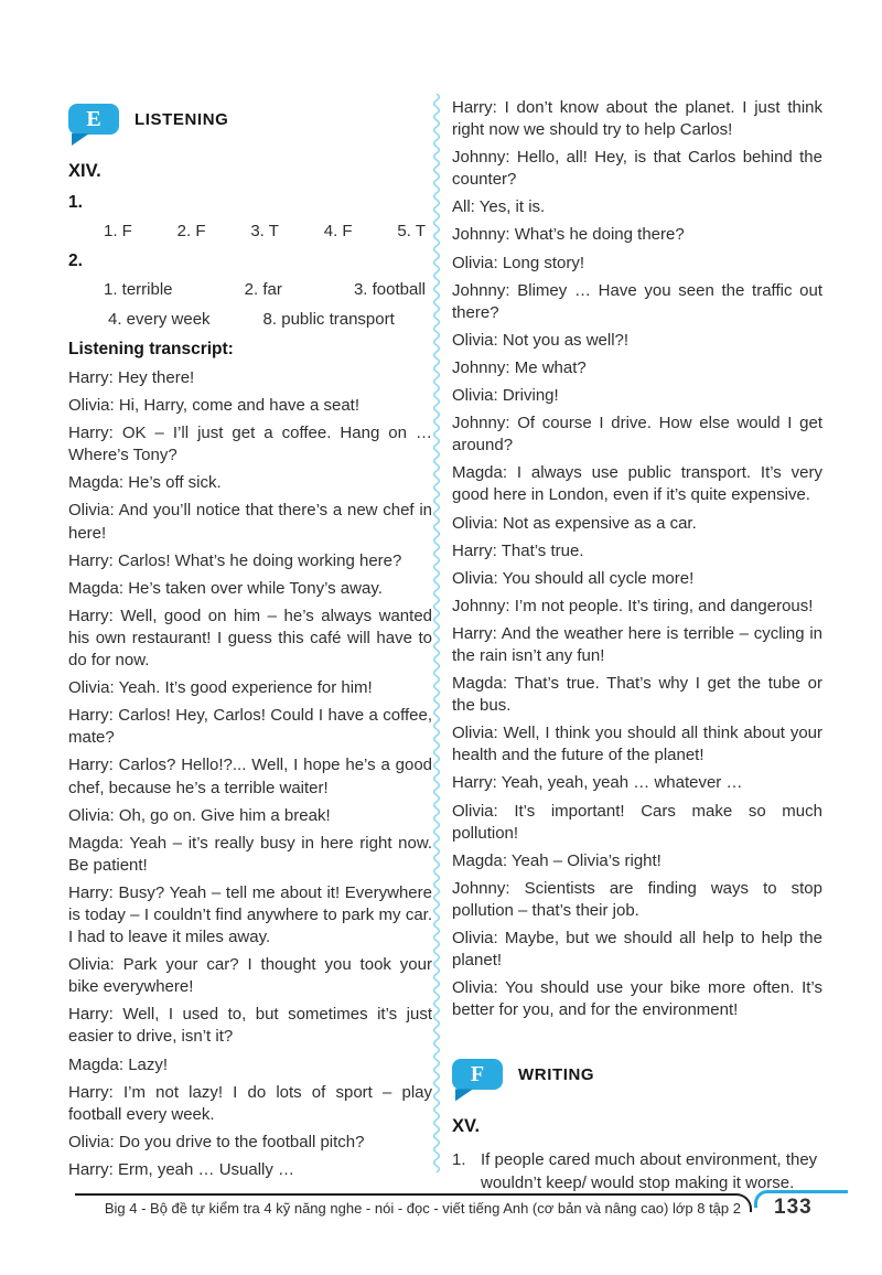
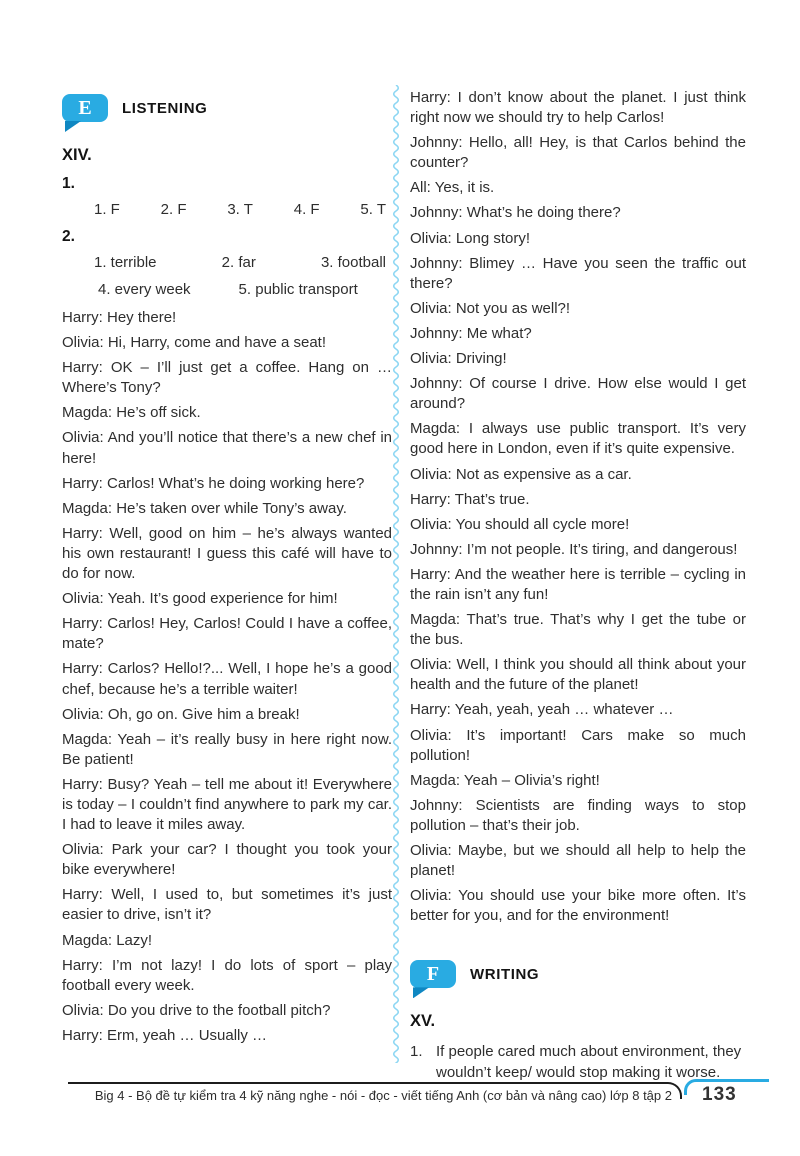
  E
  LISTENING
  XIV.
  1.
  1. F
  2. F
  3. T
  4. F
  5. T
  2.
  1. terrible
  2. far
  3. football
  4. every week
- 8. public transport
+ 5. public transport
- Listening transcript:
  Harry: Hey there!
  Olivia: Hi, Harry, come and have a seat!
  Harry: OK – I’ll just get a coffee. Hang on … Where’s Tony?
  Magda: He’s off sick.
  Olivia: And you’ll notice that there’s a new chef in here!
  Harry: Carlos! What’s he doing working here?
  Magda: He’s taken over while Tony’s away.
  Harry: Well, good on him – he’s always wanted his own restaurant! I guess this café will have to do for now.
  Olivia: Yeah. It’s good experience for him!
  Harry: Carlos! Hey, Carlos! Could I have a coffee, mate?
  Harry: Carlos? Hello!?... Well, I hope he’s a good chef, because he’s a terrible waiter!
  Olivia: Oh, go on. Give him a break!
  Magda: Yeah – it’s really busy in here right now. Be patient!
  Harry: Busy? Yeah – tell me about it! Everywhere is today – I couldn’t find anywhere to park my car. I had to leave it miles away.
  Olivia: Park your car? I thought you took your bike everywhere!
  Harry: Well, I used to, but sometimes it’s just easier to drive, isn’t it?
  Magda: Lazy!
  Harry: I’m not lazy! I do lots of sport – play football every week.
  Olivia: Do you drive to the football pitch?
  Harry: Erm, yeah … Usually …
  Harry: I don’t know about the planet. I just think right now we should try to help Carlos!
  Johnny: Hello, all! Hey, is that Carlos behind the counter?
  All: Yes, it is.
  Johnny: What’s he doing there?
  Olivia: Long story!
  Johnny: Blimey … Have you seen the traffic out there?
  Olivia: Not you as well?!
  Johnny: Me what?
  Olivia: Driving!
  Johnny: Of course I drive. How else would I get around?
  Magda: I always use public transport. It’s very good here in London, even if it’s quite expensive.
  Olivia: Not as expensive as a car.
  Harry: That’s true.
  Olivia: You should all cycle more!
  Johnny: I’m not people. It’s tiring, and dangerous!
  Harry: And the weather here is terrible – cycling in the rain isn’t any fun!
  Magda: That’s true. That’s why I get the tube or the bus.
  Olivia: Well, I think you should all think about your health and the future of the planet!
  Harry: Yeah, yeah, yeah … whatever …
  Olivia: It’s important! Cars make so much pollution!
  Magda: Yeah – Olivia’s right!
  Johnny: Scientists are finding ways to stop pollution – that’s their job.
  Olivia: Maybe, but we should all help to help the planet!
  Olivia: You should use your bike more often. It’s better for you, and for the environment!
  F
  WRITING
  XV.
  1.
  If people cared much about environment, they wouldn’t keep/ would stop making it worse.
  Big 4 - Bộ đề tự kiểm tra 4 kỹ năng nghe - nói - đọc - viết tiếng Anh (cơ bản và nâng cao) lớp 8 tập 2
  133
